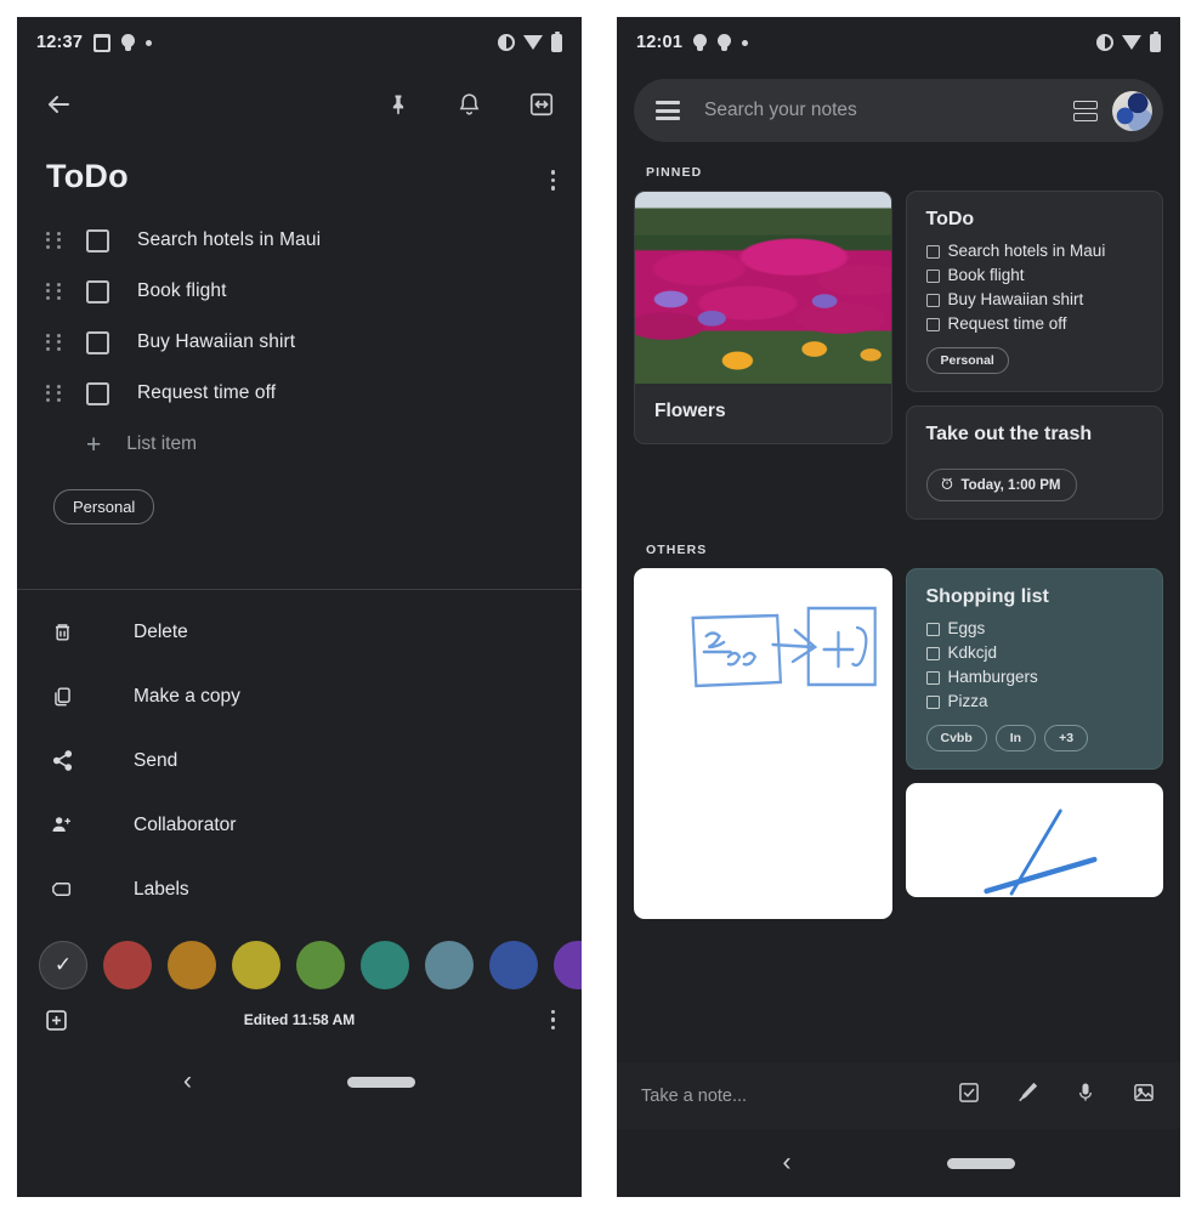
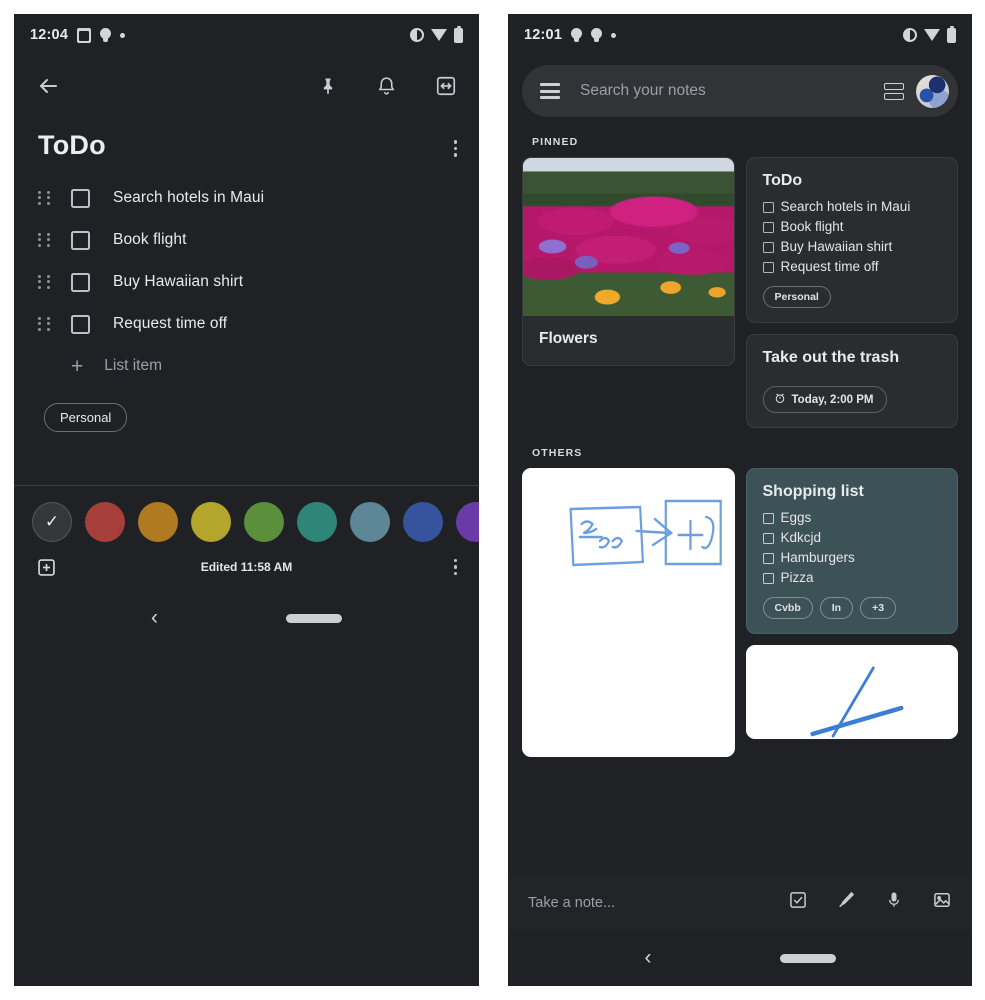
- 12:37
+ 12:04
  ToDo
  Search hotels in Maui
  Book flight
  Buy Hawaiian shirt
  Request time off
  +
  List item
  Personal
- Delete
- Make a copy
- Send
- Collaborator
- Labels
  ✓
  Edited 11:58 AM
  ‹
  12:01
  Search your notes
  PINNED
  Flowers
  ToDo
  Search hotels in Maui
  Book flight
  Buy Hawaiian shirt
  Request time off
  Personal
  Take out the trash
- Today, 1:00 PM
+ Today, 2:00 PM
  OTHERS
  Shopping list
  Eggs
  Kdkcjd
  Hamburgers
  Pizza
  Cvbb
  In
  +3
  Take a note...
  ‹
